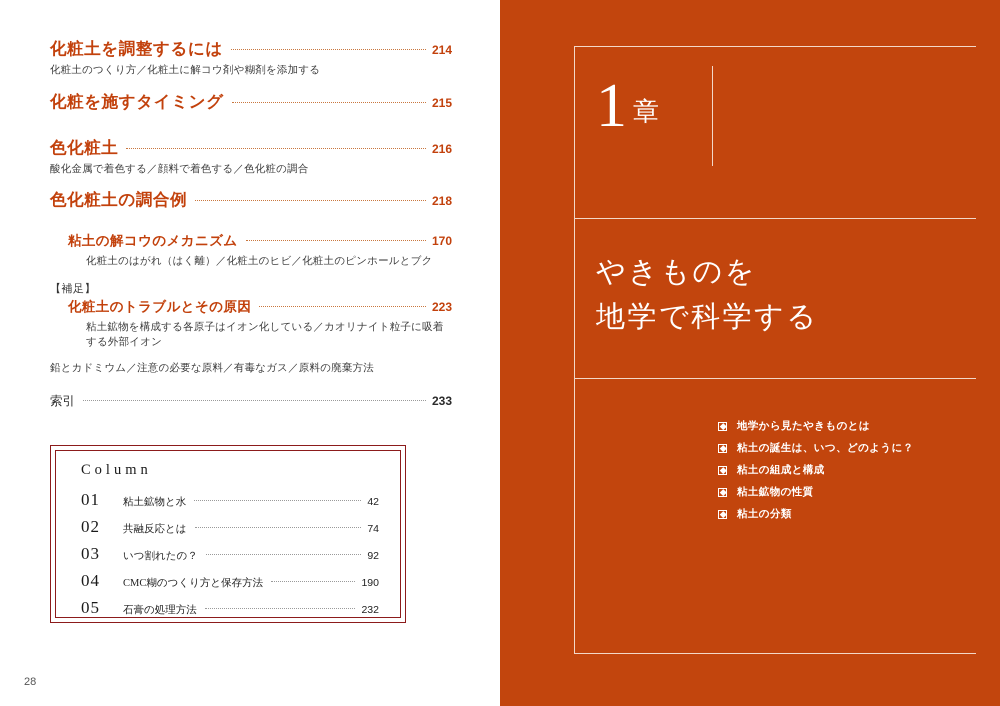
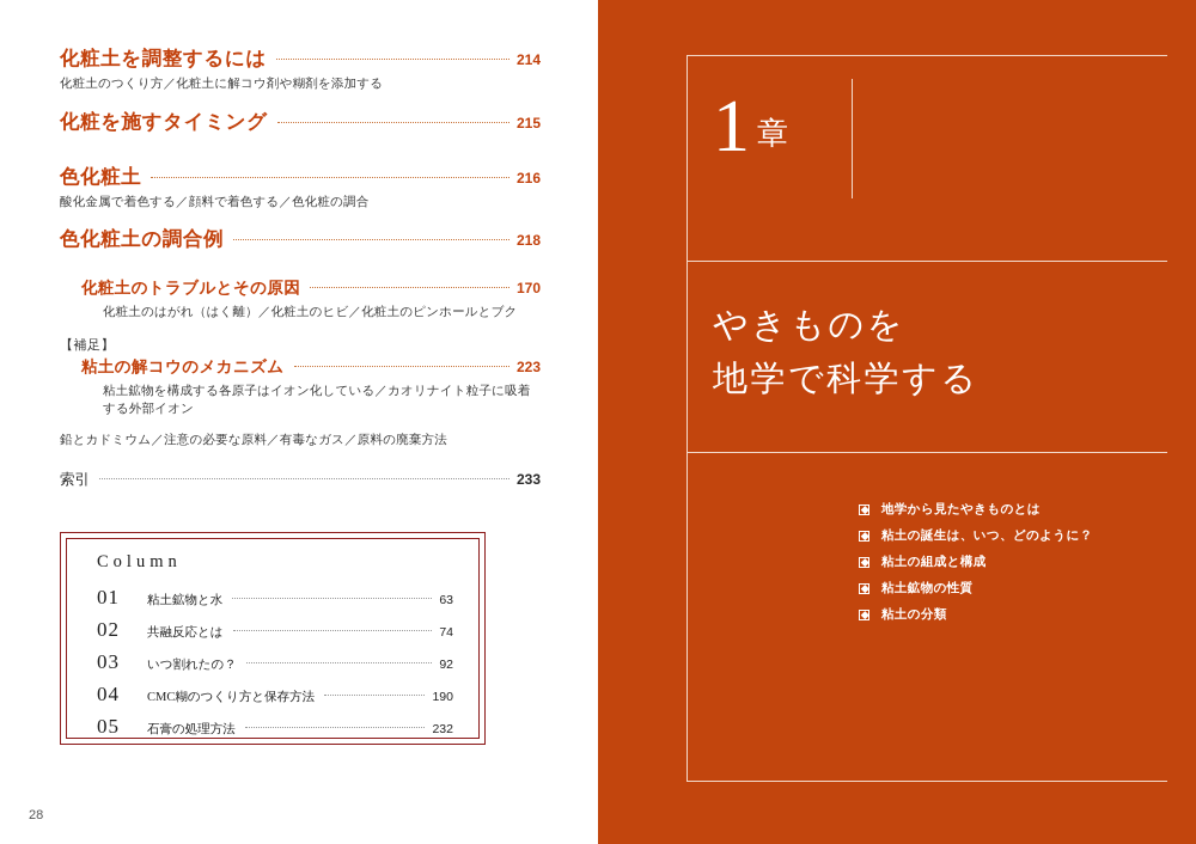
  化粧土を調整するには
  214
  化粧土のつくり方／化粧土に解コウ剤や糊剤を添加する
  化粧を施すタイミング
  215
  色化粧土
  216
  酸化金属で着色する／顔料で着色する／色化粧の調合
  色化粧土の調合例
  218
- 粘土の解コウのメカニズム
+ 化粧土のトラブルとその原因
  170
  化粧土のはがれ（はく離）／化粧土のヒビ／化粧土のピンホールとブク
  【補足】
- 化粧土のトラブルとその原因
+ 粘土の解コウのメカニズム
  223
  粘土鉱物を構成する各原子はイオン化している／カオリナイト粒子に吸着する外部イオン
  鉛とカドミウム／注意の必要な原料／有毒なガス／原料の廃棄方法
  索引
  233
  Column
  01
  粘土鉱物と水
- 42
+ 63
  02
  共融反応とは
  74
  03
  いつ割れたの？
  92
  04
  CMC糊のつくり方と保存方法
  190
  05
  石膏の処理方法
  232
  28
  1
  章
  やきものを
  地学で科学する
  地学から見たやきものとは
  粘土の誕生は、いつ、どのように？
  粘土の組成と構成
  粘土鉱物の性質
  粘土の分類
